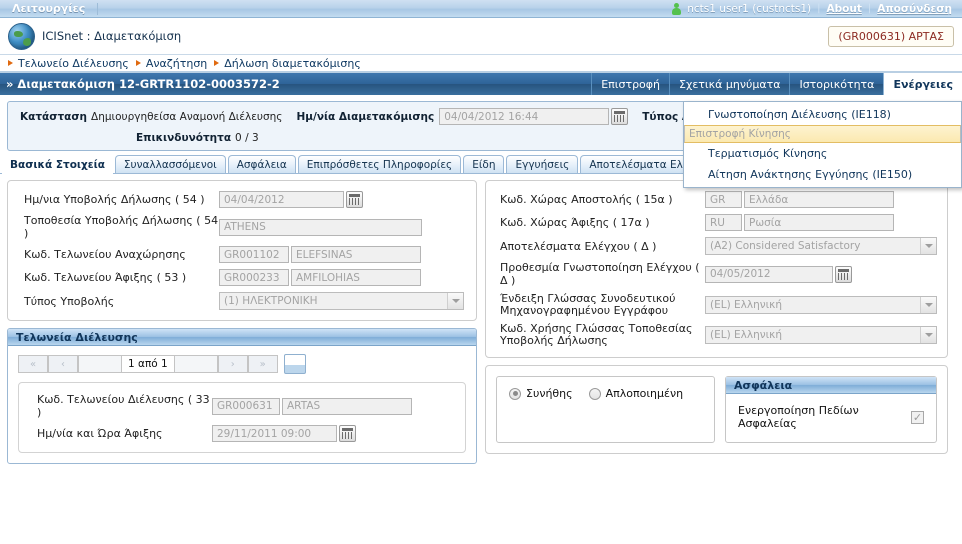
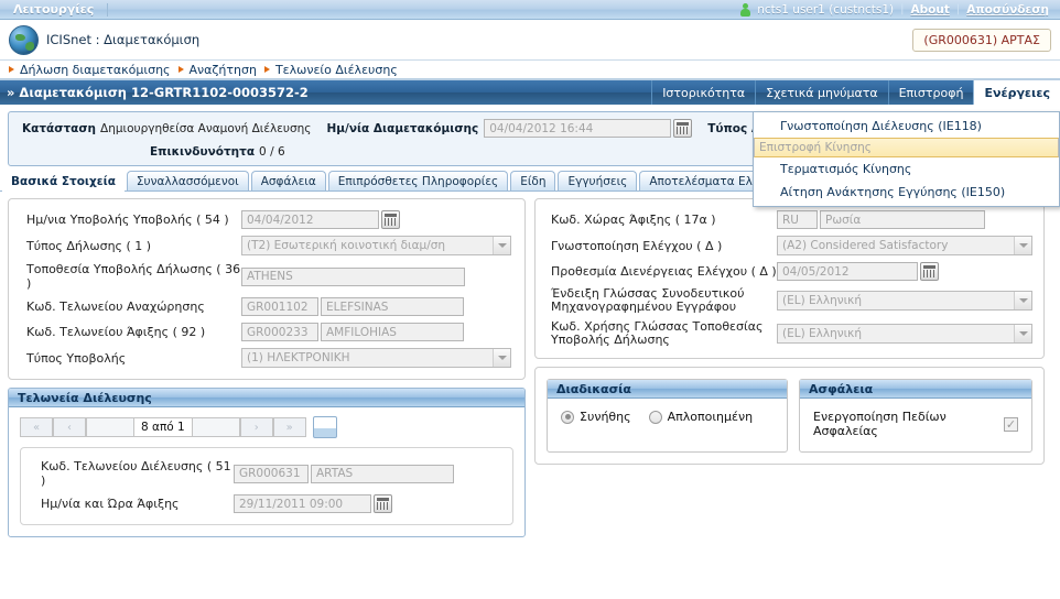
  Λειτουργίες
  ncts1 user1 (custncts1)
  |
  About
  |
  Αποσύνδεση
  ICISnet : Διαμετακόμιση
  (GR000631) ΑΡΤΑΣ
- Τελωνείο Διέλευσης
+ Δήλωση διαμετακόμισης
  Αναζήτηση
- Δήλωση διαμετακόμισης
+ Τελωνείο Διέλευσης
  » Διαμετακόμιση 12-GRTR1102-0003572-2
- Επιστροφή
+ Ιστορικότητα
  Σχετικά μηνύματα
- Ιστορικότητα
+ Επιστροφή
  Ενέργειες
  Κατάσταση
  Δημιουργηθείσα Αναμονή Διέλευσης
  Ημ/νία Διαμετακόμισης
  04/04/2012 16:44
  Επικινδυνότητα
- 0 / 3
+ 0 / 6
  Βασικά Στοιχεία
  Συναλλασσόμενοι
  Ασφάλεια
  Επιπρόσθετες Πληροφορίες
  Είδη
  Εγγυήσεις
  Αποτελέσματα Ελ
- Ημ/νια Υποβολής Δήλωσης ( 54 )
+ Ημ/νια Υποβολής Υποβολής ( 54 )
  04/04/2012
+ Τύπος Δήλωσης ( 1 )
+ (T2) Εσωτερική κοινοτική διαμ/ση
- Τοποθεσία Υποβολής Δήλωσης ( 54 )
+ Τοποθεσία Υποβολής Δήλωσης ( 36 )
  ATHENS
  Κωδ. Τελωνείου Αναχώρησης
  GR001102
  ELEFSINAS
- Κωδ. Τελωνείου Άφιξης ( 53 )
+ Κωδ. Τελωνείου Άφιξης ( 92 )
  GR000233
  AMFILOHIAS
  Τύπος Υποβολής
  (1) ΗΛΕΚΤΡΟΝΙΚΗ
  Τελωνεία Διέλευσης
  «
  ‹
- 1 από 1
+ 8 από 1
  ›
  »
- Κωδ. Τελωνείου Διέλευσης ( 33 )
+ Κωδ. Τελωνείου Διέλευσης ( 51 )
  GR000631
  ARTAS
  Ημ/νία και Ώρα Άφιξης
  29/11/2011 09:00
- Κωδ. Χώρας Αποστολής ( 15α )
- GR
- Ελλάδα
  Κωδ. Χώρας Άφιξης ( 17α )
  RU
  Ρωσία
- Αποτελέσματα Ελέγχου ( Δ )
+ Γνωστοποίηση Ελέγχου ( Δ )
  (A2) Considered Satisfactory
- Προθεσμία Γνωστοποίηση Ελέγχου ( Δ )
+ Προθεσμία Διενέργειας Ελέγχου ( Δ )
  04/05/2012
  Ένδειξη Γλώσσας Συνοδευτικού
  Μηχανογραφημένου Εγγράφου
  (EL) Ελληνική
  Κωδ. Χρήσης Γλώσσας Τοποθεσίας
  Υποβολής Δήλωσης
  (EL) Ελληνική
+ Διαδικασία
  Συνήθης
  Απλοποιημένη
  Ασφάλεια
  Ενεργοποίηση Πεδίων Ασφαλείας
  ✓
  Γνωστοποίηση Διέλευσης (ΙΕ118)
  Επιστροφή Κίνησης
  Τερματισμός Κίνησης
  Αίτηση Ανάκτησης Εγγύησης (ΙΕ150)
